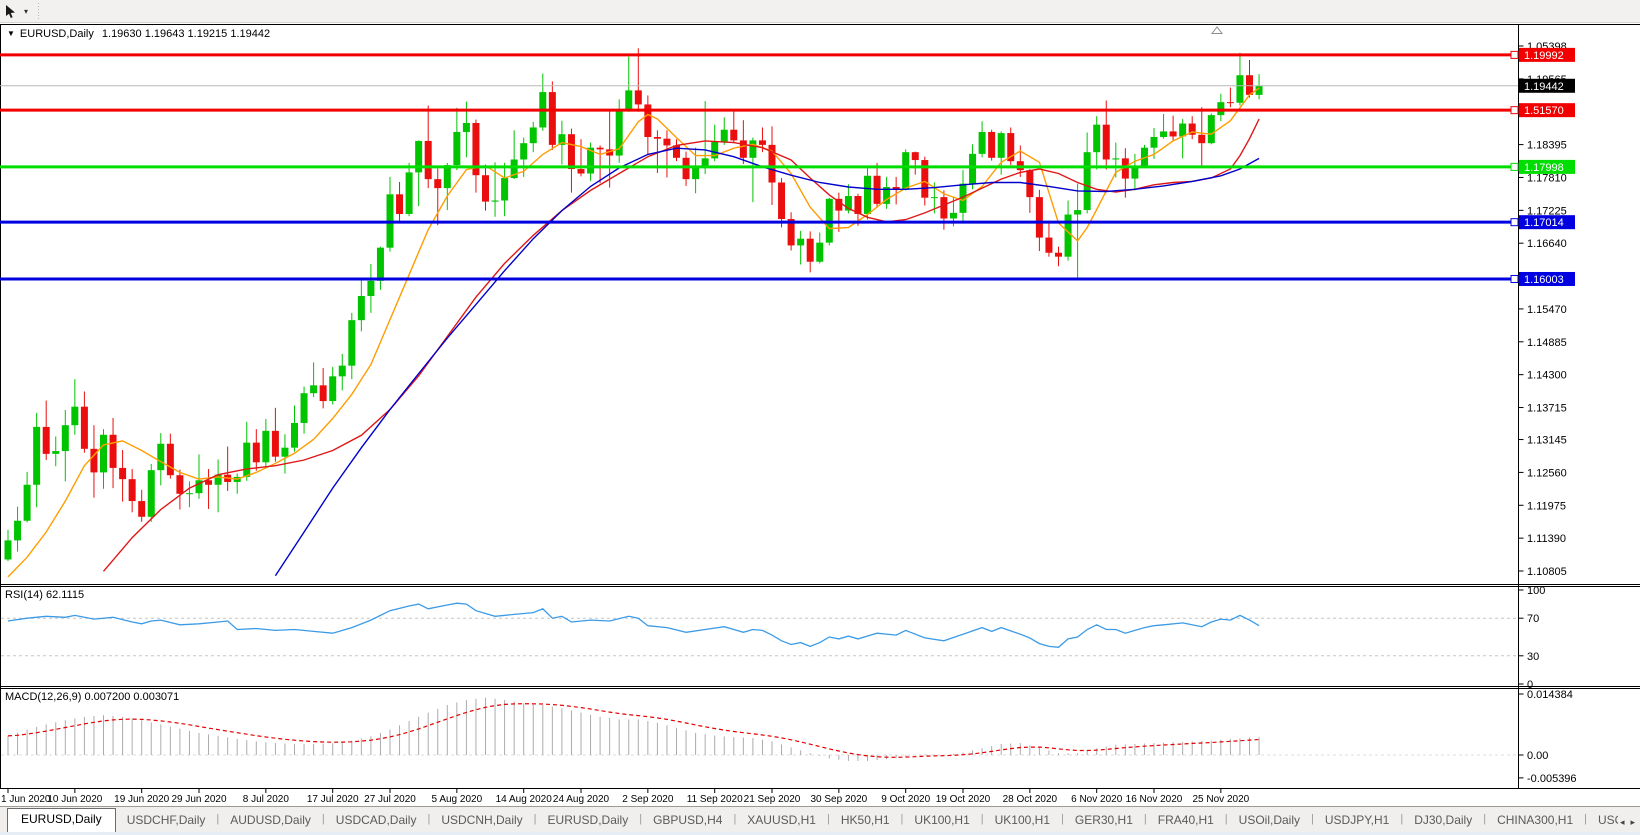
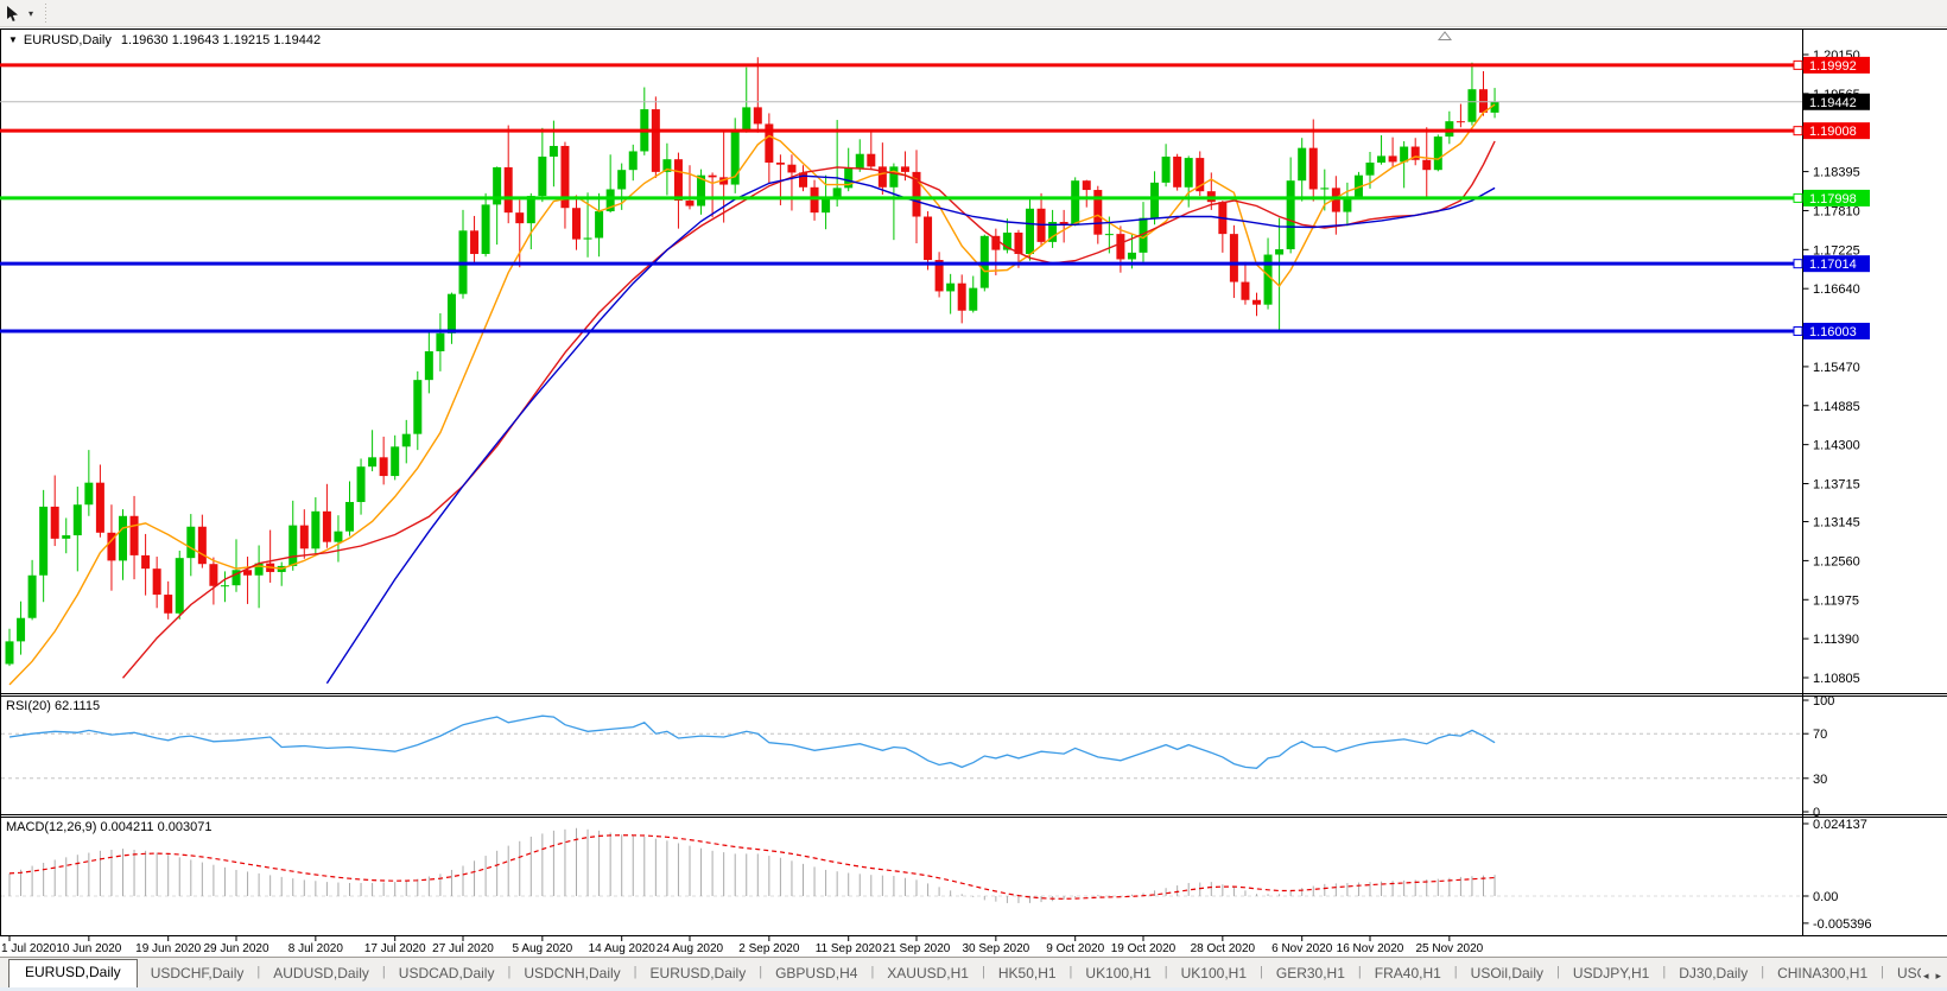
  ▾
- 1.05398
+ 1.20150
  1.18395
  1.17810
  1.17225
  1.16640
  1.15470
  1.14885
  1.14300
  1.13715
  1.13145
  1.12560
  1.11975
  1.11390
  1.10805
  1.19992
- 1.51570
+ 1.19008
  1.17998
  1.17014
  1.16003
  1.19442
  100
  70
  30
  0
- 0.014384
+ 0.024137
  0.00
  -0.005396
- 1 Jun 2020
+ 1 Jul 2020
  10 Jun 2020
  19 Jun 2020
  29 Jun 2020
  8 Jul 2020
  17 Jul 2020
  27 Jul 2020
  5 Aug 2020
  14 Aug 2020
  24 Aug 2020
  2 Sep 2020
  11 Sep 2020
  21 Sep 2020
  30 Sep 2020
  9 Oct 2020
  19 Oct 2020
  28 Oct 2020
  6 Nov 2020
  16 Nov 2020
  25 Nov 2020
  ▼ EURUSD,Daily 1.19630 1.19643 1.19215 1.19442
- RSI(14) 62.1115
+ RSI(20) 62.1115
- MACD(12,26,9) 0.007200 0.003071
+ MACD(12,26,9) 0.004211 0.003071
  EURUSD,Daily
  USDCHF,Daily
  |
  AUDUSD,Daily
  |
  USDCAD,Daily
  |
  USDCNH,Daily
  |
  EURUSD,Daily
  |
  GBPUSD,H4
  |
  XAUUSD,H1
  |
  HK50,H1
  |
  UK100,H1
  |
  UK100,H1
  |
  GER30,H1
  |
  FRA40,H1
  |
  USOil,Daily
  |
  USDJPY,H1
  |
  DJ30,Daily
  |
  CHINA300,H1
  |
  ◂
  ▸
